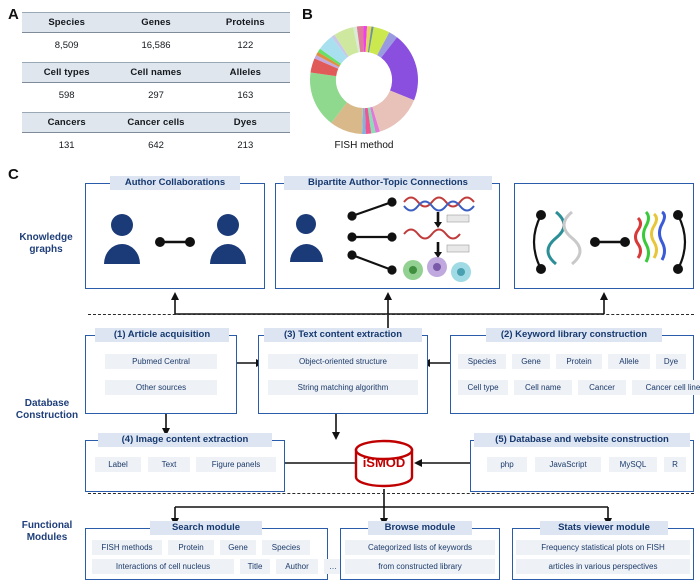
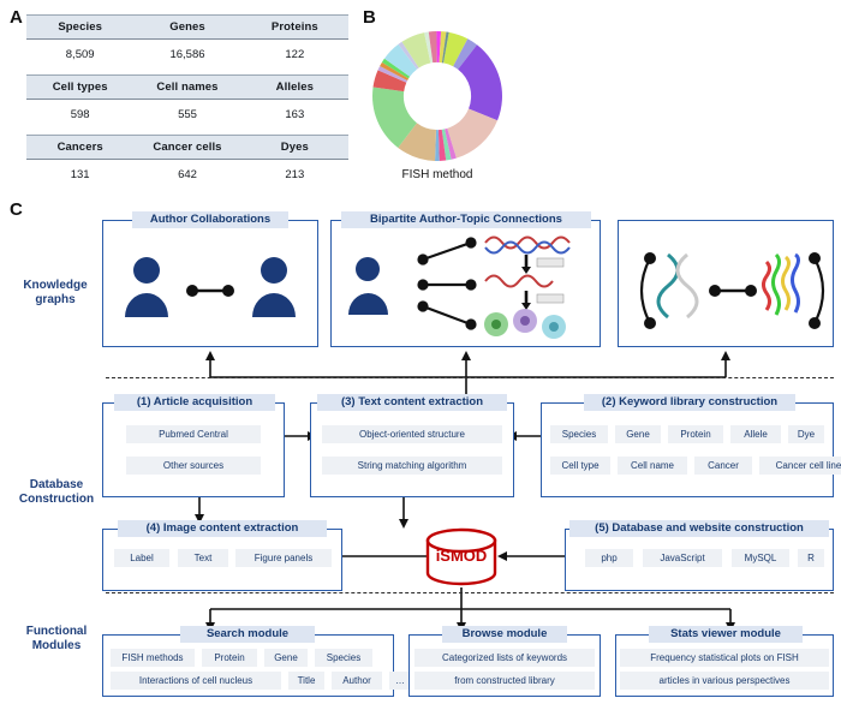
  A
  Species	Genes	Proteins
  8,509	16,586	122
  Cell types	Cell names	Alleles
- 598	297	163
+ 598	555	163
  Cancers	Cancer cells	Dyes
  131	642	213
  B
  FISH method
  C
  Knowledge
  graphs
  Database
  Construction
  Functional
  Modules
  Author Collaborations
  Bipartite Author-Topic Connections
  iSMOD
  (1) Article acquisition
  Pubmed Central
  Other sources
  (3) Text content extraction
  Object-oriented structure
  String matching algorithm
  (2) Keyword library construction
  Species
  Gene
  Protein
  Allele
  Dye
  Cell type
  Cell name
  Cancer
  Cancer cell line
  (4) Image content extraction
  Label
  Text
  Figure panels
  (5) Database and website construction
  php
  JavaScript
  MySQL
  R
  Search module
  FISH methods
  Protein
  Gene
  Species
  Interactions of cell nucleus
  Title
  Author
  …
  Browse module
  Categorized lists of keywords
  from constructed library
  Stats viewer module
  Frequency statistical plots on FISH
  articles in various perspectives
